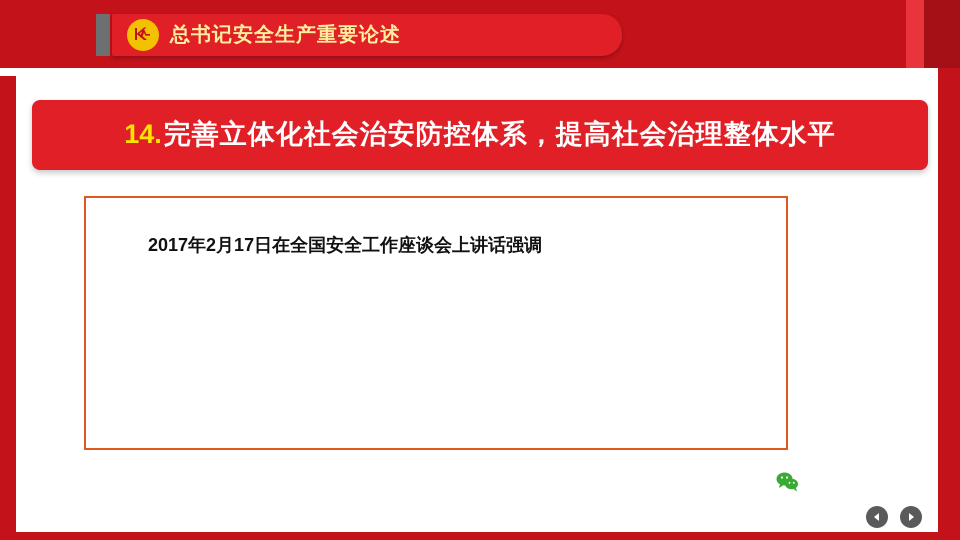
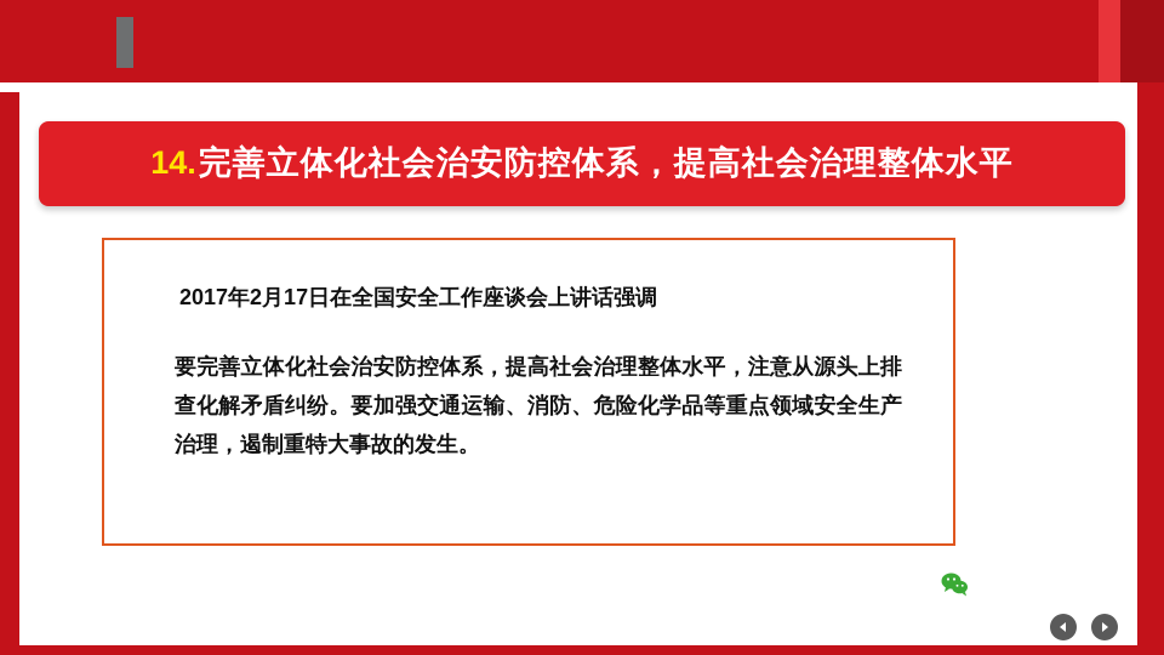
- 总书记安全生产重要论述
  14.
  完善立体化社会治安防控体系，提高社会治理整体水平
  2017年2月17日在全国安全工作座谈会上讲话强调
+ 要完善立体化社会治安防控体系，提高社会治理整体水平，注意从源头上排查化解矛盾纠纷。要加强交通运输、消防、危险化学品等重点领域安全生产治理，遏制重特大事故的发生。
